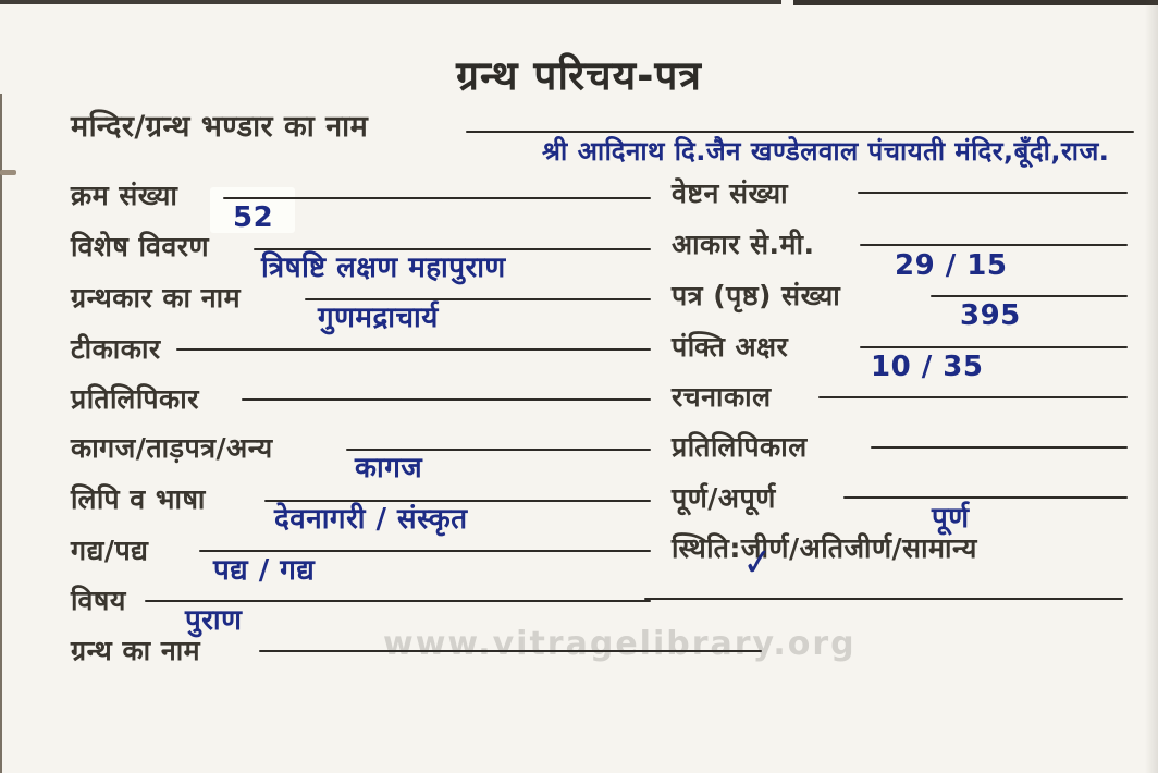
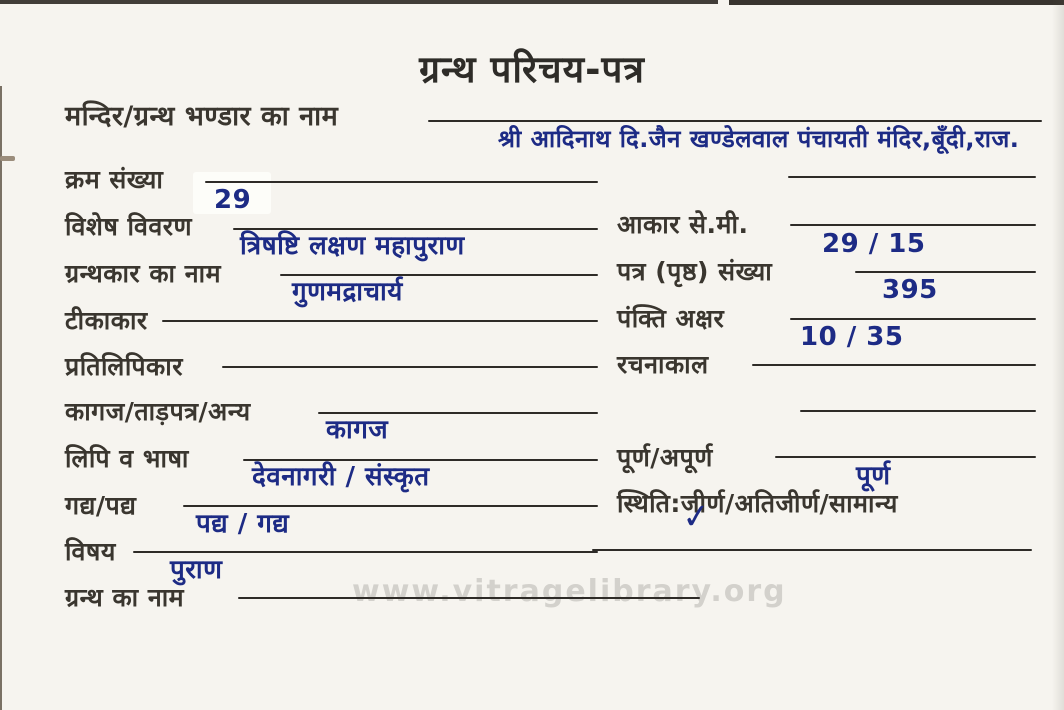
  www.vitragelibrary.org
  ग्रन्थ परिचय-पत्र
  मन्दिर/ग्रन्थ भण्डार का नाम
  श्री आदिनाथ दि.जैन खण्डेलवाल पंचायती मंदिर,बूँदी,राज.
  क्रम संख्या
- 52
+ 29
  विशेष विवरण
  त्रिषष्टि लक्षण महापुराण
  ग्रन्थकार का नाम
  गुणमद्राचार्य
  टीकाकार
  प्रतिलिपिकार
  कागज/ताड़पत्र/अन्य
  कागज
  लिपि व भाषा
  देवनागरी / संस्कृत
  गद्य/पद्य
  पद्य / गद्य
  विषय
  पुराण
  ग्रन्थ का नाम
- वेष्टन संख्या
  आकार से.मी.
  29 / 15
  पत्र (पृष्ठ) संख्या
  395
  पंक्ति अक्षर
  10 / 35
  रचनाकाल
- प्रतिलिपिकाल
  पूर्ण/अपूर्ण
  पूर्ण
  स्थिति:जीर्ण/अतिजीर्ण/सामान्य
